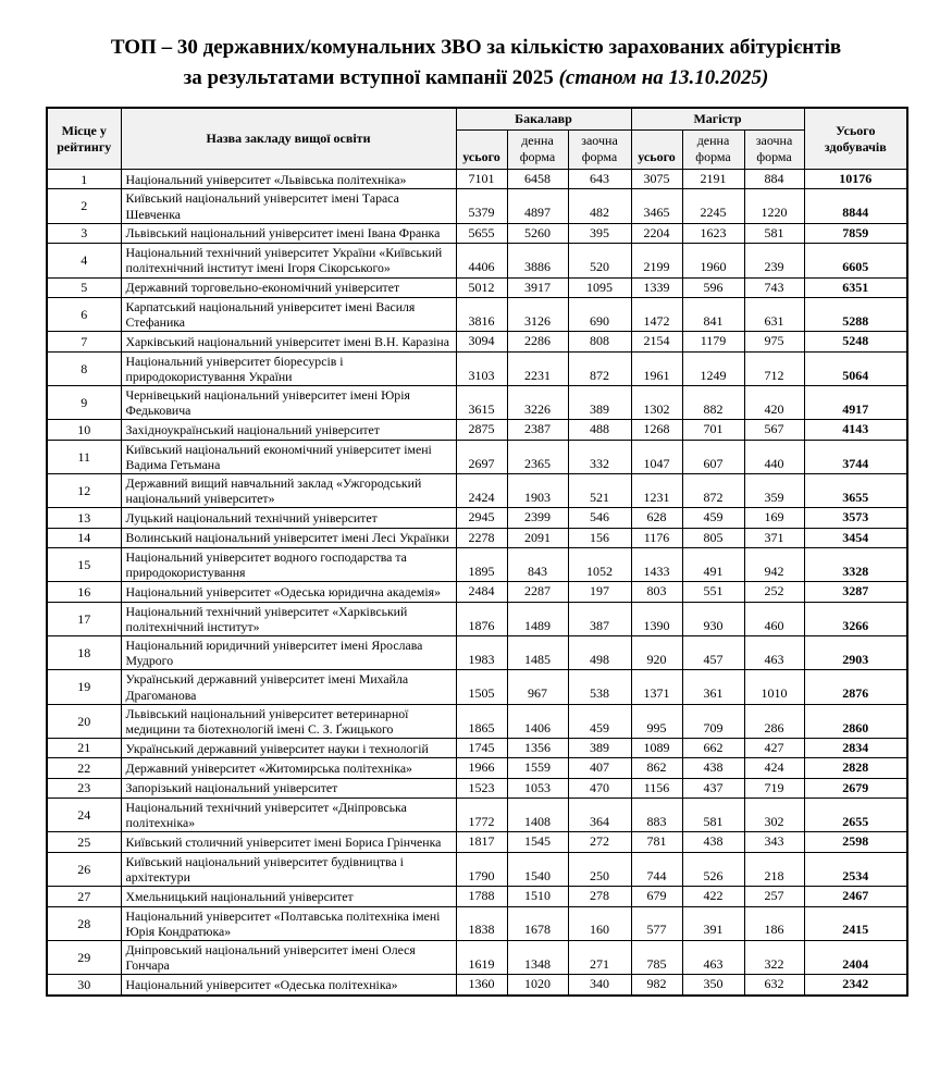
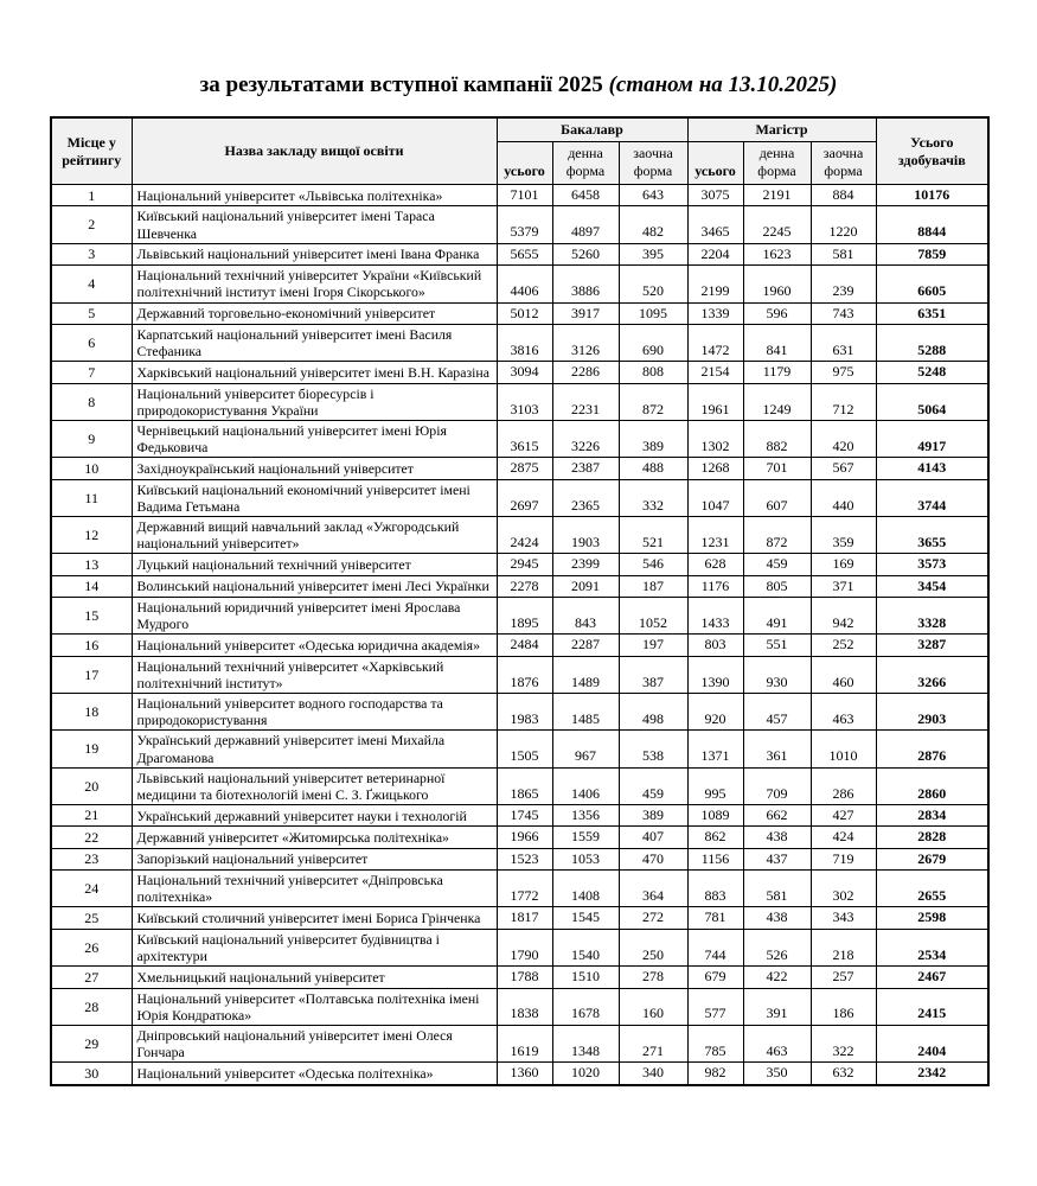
- ТОП – 30 державних/комунальних ЗВО за кількістю зарахованих абітурієнтів
  за результатами вступної кампанії 2025 (станом на 13.10.2025)
  Місце у рейтингу	Назва закладу вищої освіти	Бакалавр	Магістр	Усього здобувачів
  усього	денна форма	заочна форма	усього	денна форма	заочна форма
  1	Національний університет «Львівська політехніка»	7101	6458	643	3075	2191	884	10176
  2	Київський національний університет імені Тараса Шевченка	5379	4897	482	3465	2245	1220	8844
  3	Львівський національний університет імені Івана Франка	5655	5260	395	2204	1623	581	7859
  4	Національний технічний університет України «Київський політехнічний інститут імені Ігоря Сікорського»	4406	3886	520	2199	1960	239	6605
  5	Державний торговельно-економічний університет	5012	3917	1095	1339	596	743	6351
  6	Карпатський національний університет імені Василя Стефаника	3816	3126	690	1472	841	631	5288
  7	Харківський національний університет імені В.Н. Каразіна	3094	2286	808	2154	1179	975	5248
  8	Національний університет біоресурсів і природокористування України	3103	2231	872	1961	1249	712	5064
  9	Чернівецький національний університет імені Юрія Федьковича	3615	3226	389	1302	882	420	4917
  10	Західноукраїнський національний університет	2875	2387	488	1268	701	567	4143
  11	Київський національний економічний університет імені Вадима Гетьмана	2697	2365	332	1047	607	440	3744
  12	Державний вищий навчальний заклад «Ужгородський національний університет»	2424	1903	521	1231	872	359	3655
  13	Луцький національний технічний університет	2945	2399	546	628	459	169	3573
- 14	Волинський національний університет імені Лесі Українки	2278	2091	156	1176	805	371	3454
+ 14	Волинський національний університет імені Лесі Українки	2278	2091	187	1176	805	371	3454
- 15	Національний університет водного господарства та природокористування	1895	843	1052	1433	491	942	3328
+ 15	Національний юридичний університет імені Ярослава Мудрого	1895	843	1052	1433	491	942	3328
  16	Національний університет «Одеська юридична академія»	2484	2287	197	803	551	252	3287
  17	Національний технічний університет «Харківський політехнічний інститут»	1876	1489	387	1390	930	460	3266
- 18	Національний юридичний університет імені Ярослава Мудрого	1983	1485	498	920	457	463	2903
+ 18	Національний університет водного господарства та природокористування	1983	1485	498	920	457	463	2903
  19	Український державний університет імені Михайла Драгоманова	1505	967	538	1371	361	1010	2876
  20	Львівський національний університет ветеринарної медицини та біотехнологій імені С. З. Ґжицького	1865	1406	459	995	709	286	2860
  21	Український державний університет науки і технологій	1745	1356	389	1089	662	427	2834
  22	Державний університет «Житомирська політехніка»	1966	1559	407	862	438	424	2828
  23	Запорізький національний університет	1523	1053	470	1156	437	719	2679
  24	Національний технічний університет «Дніпровська політехніка»	1772	1408	364	883	581	302	2655
  25	Київський столичний університет імені Бориса Грінченка	1817	1545	272	781	438	343	2598
  26	Київський національний університет будівництва і архітектури	1790	1540	250	744	526	218	2534
  27	Хмельницький національний університет	1788	1510	278	679	422	257	2467
  28	Національний університет «Полтавська політехніка імені Юрія Кондратюка»	1838	1678	160	577	391	186	2415
  29	Дніпровський національний університет імені Олеся Гончара	1619	1348	271	785	463	322	2404
  30	Національний університет «Одеська політехніка»	1360	1020	340	982	350	632	2342
